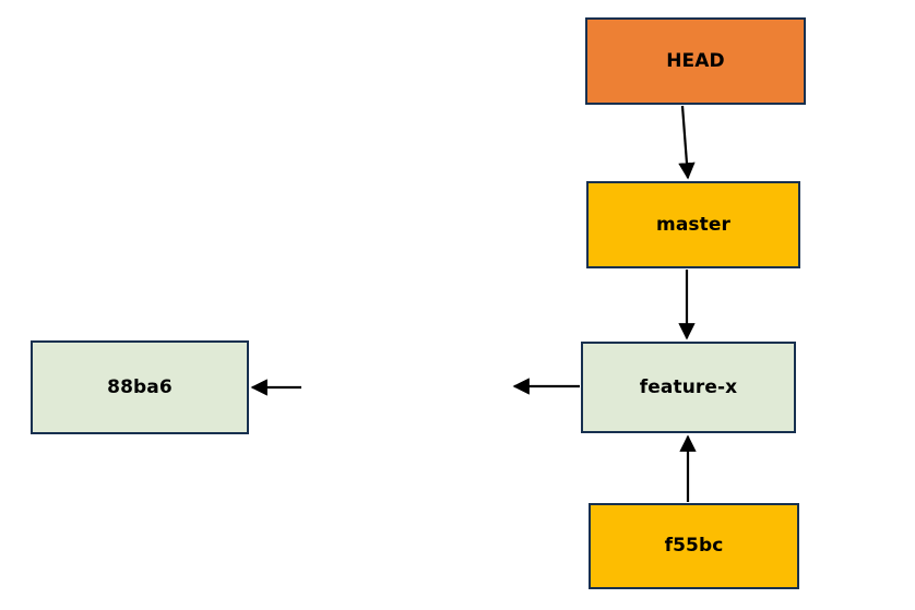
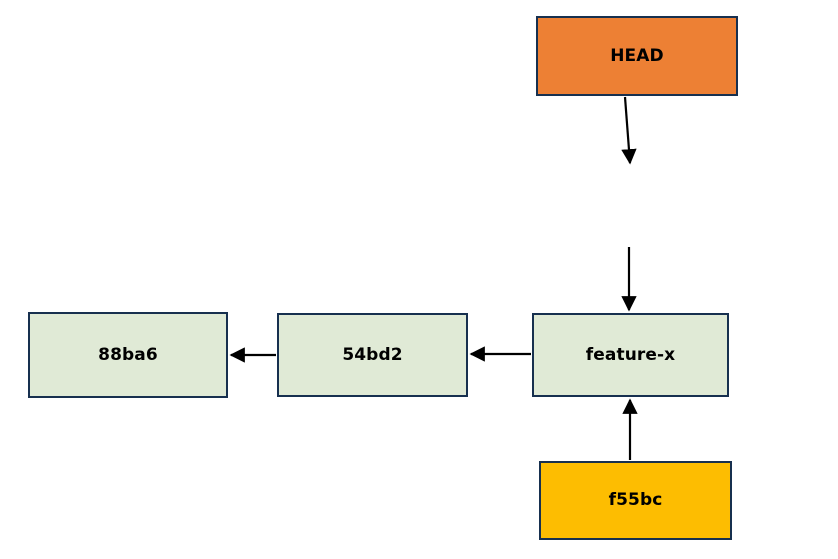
  HEAD
- master
  feature-x
+ 54bd2
  88ba6
  f55bc
